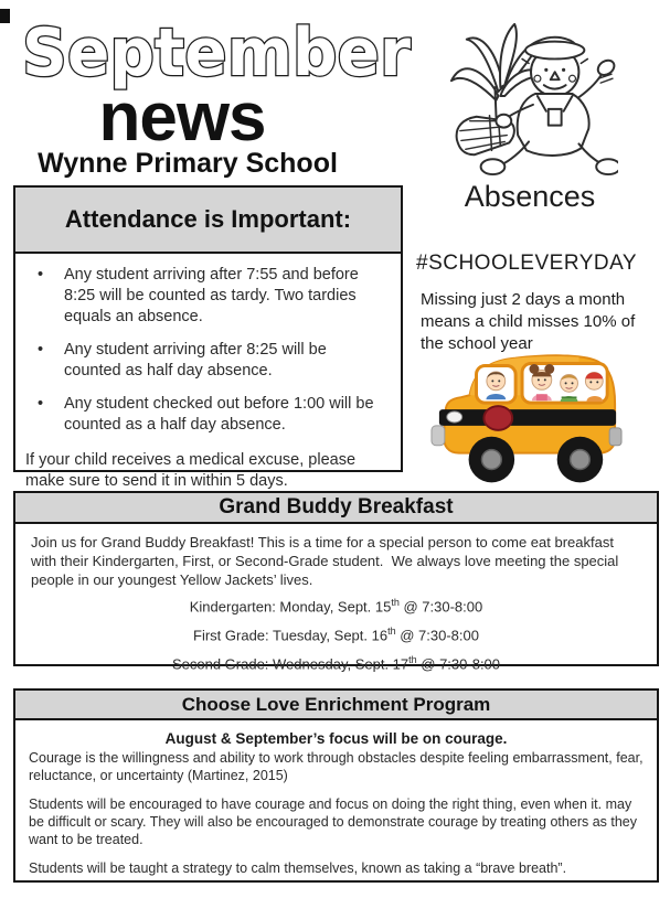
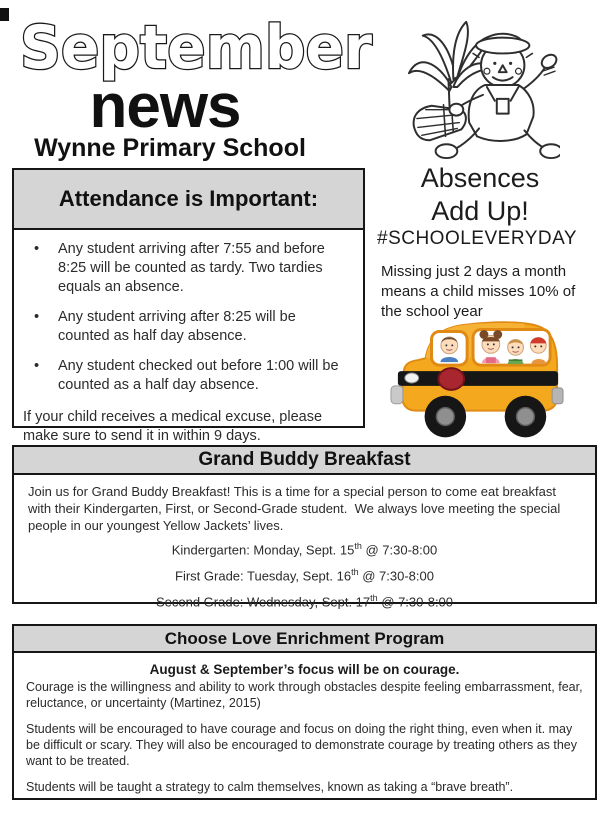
  September
  news
  Wynne Primary School
  Absences
+ Add Up!
  #SCHOOLEVERYDAY
  Missing just 2 days a month means a child misses 10% of the school year
  Attendance is Important:
  Any student arriving after 7:55 and before 8:25 will be counted as tardy. Two tardies equals an absence.
  Any student arriving after 8:25 will be counted as half day absence.
  Any student checked out before 1:00 will be counted as a half day absence.
- If your child receives a medical excuse, please make sure to send it in within 5 days.
+ If your child receives a medical excuse, please make sure to send it in within 9 days.
  Grand Buddy Breakfast
  Join us for Grand Buddy Breakfast! This is a time for a special person to come eat breakfast with their Kindergarten, First, or Second-Grade student. We always love meeting the special people in our youngest Yellow Jackets’ lives.
  Kindergarten: Monday, Sept. 15th @ 7:30-8:00
  First Grade: Tuesday, Sept. 16th @ 7:30-8:00
  Second Grade: Wednesday, Sept. 17th @ 7:30-8:00
  Choose Love Enrichment Program
  August & September’s focus will be on courage.
  Courage is the willingness and ability to work through obstacles despite feeling embarrassment, fear, reluctance, or uncertainty (Martinez, 2015)
  Students will be encouraged to have courage and focus on doing the right thing, even when it. may be difficult or scary. They will also be encouraged to demonstrate courage by treating others as they want to be treated.
  Students will be taught a strategy to calm themselves, known as taking a “brave breath”.
